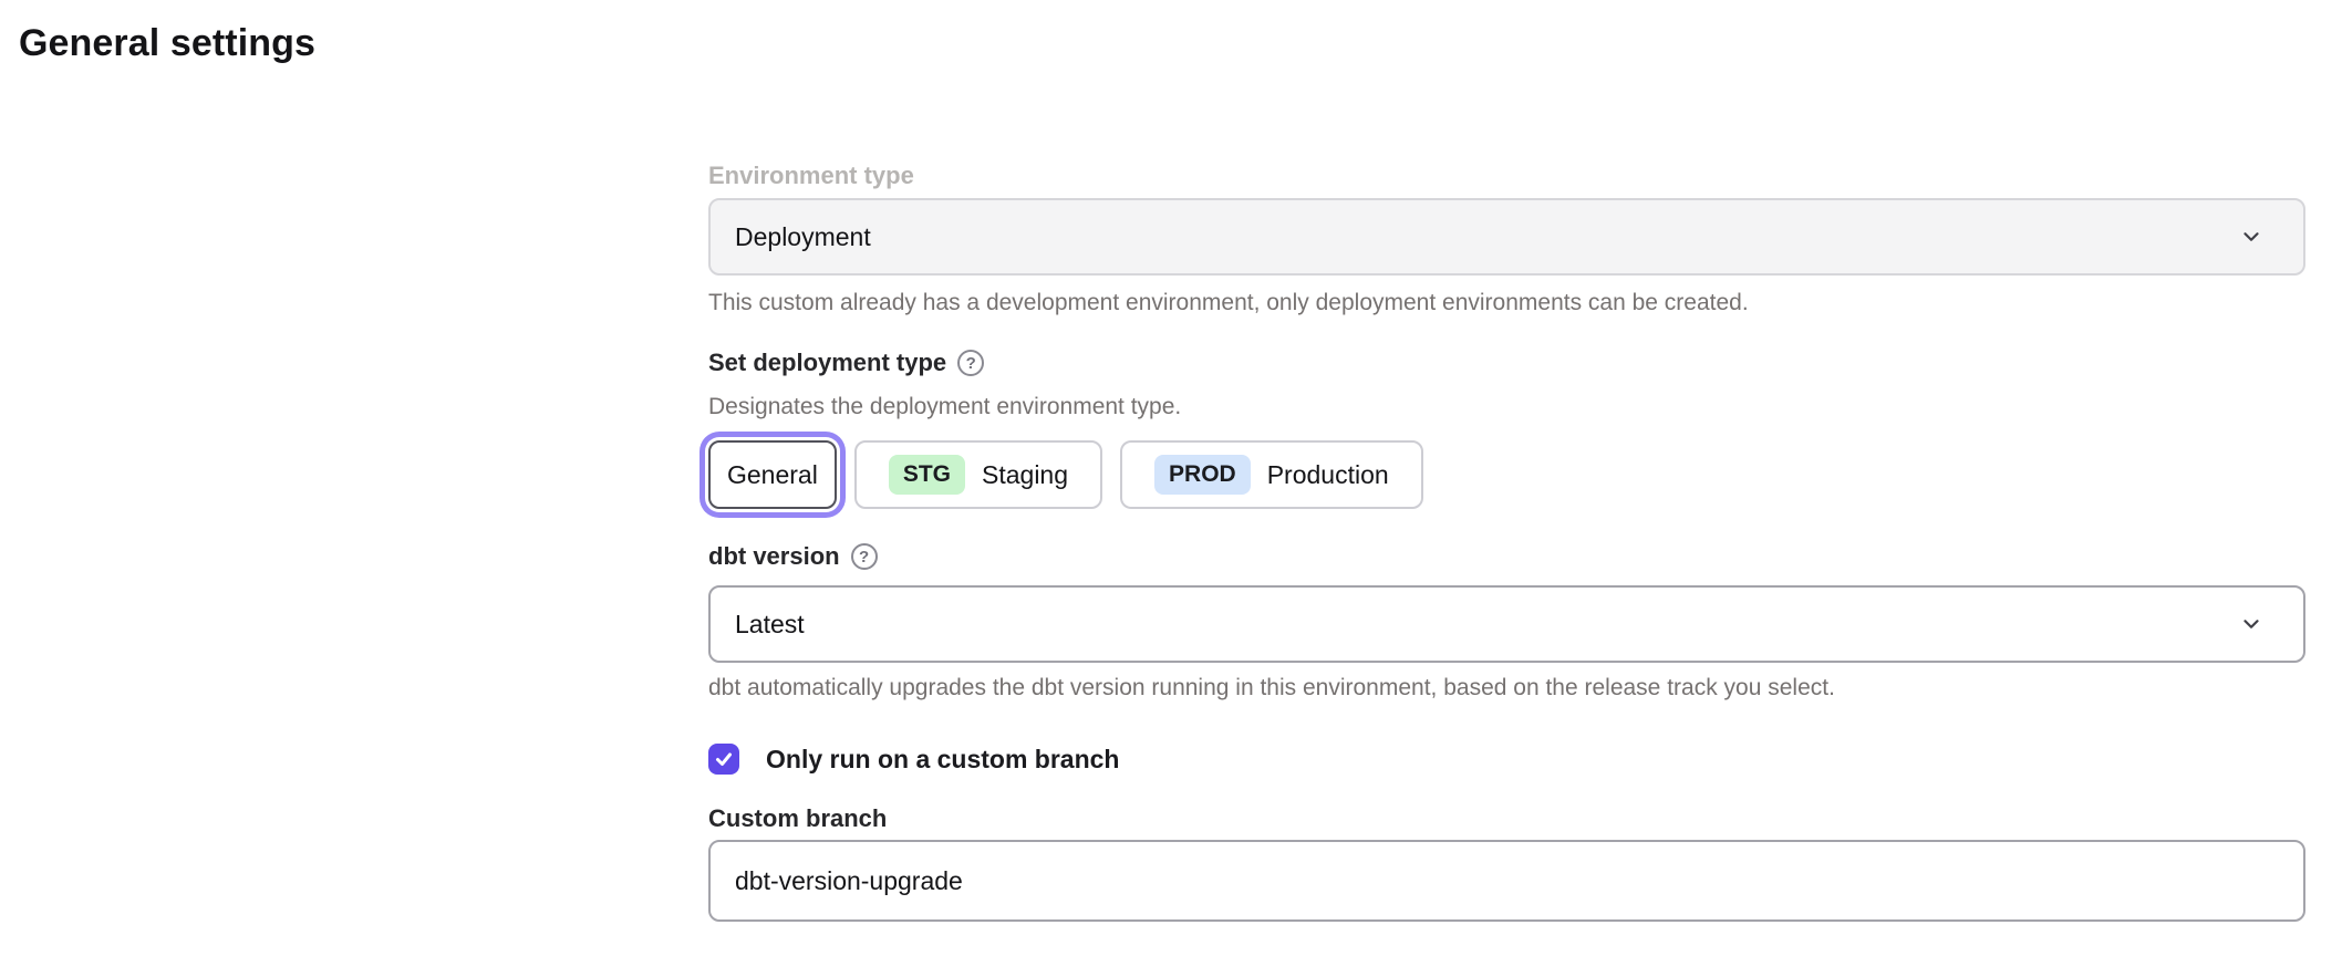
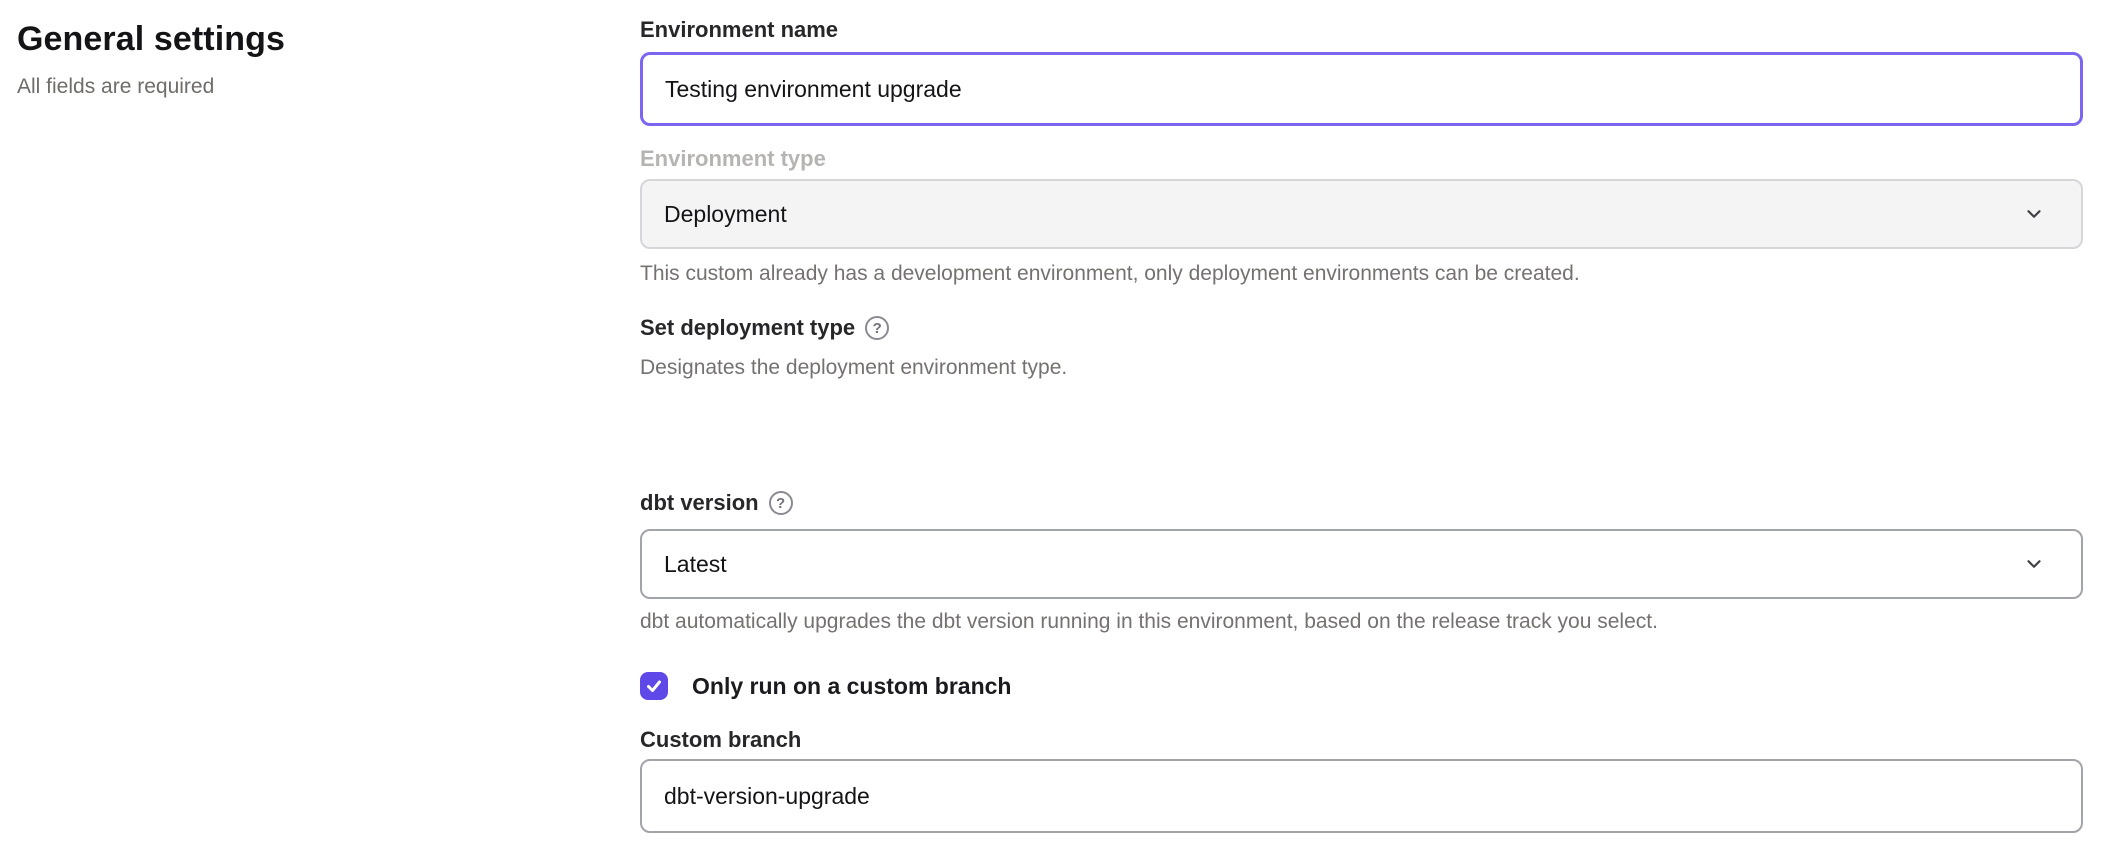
  General settings
+ All fields are required
+ Environment name
+ Testing environment upgrade
  Environment type
  Deployment
  This custom already has a development environment, only deployment environments can be created.
  Set deployment type
  ?
  Designates the deployment environment type.
- General
- STG
- Staging
- PROD
- Production
  dbt version
  ?
  Latest
  dbt automatically upgrades the dbt version running in this environment, based on the release track you select.
  Only run on a custom branch
  Custom branch
  dbt-version-upgrade
